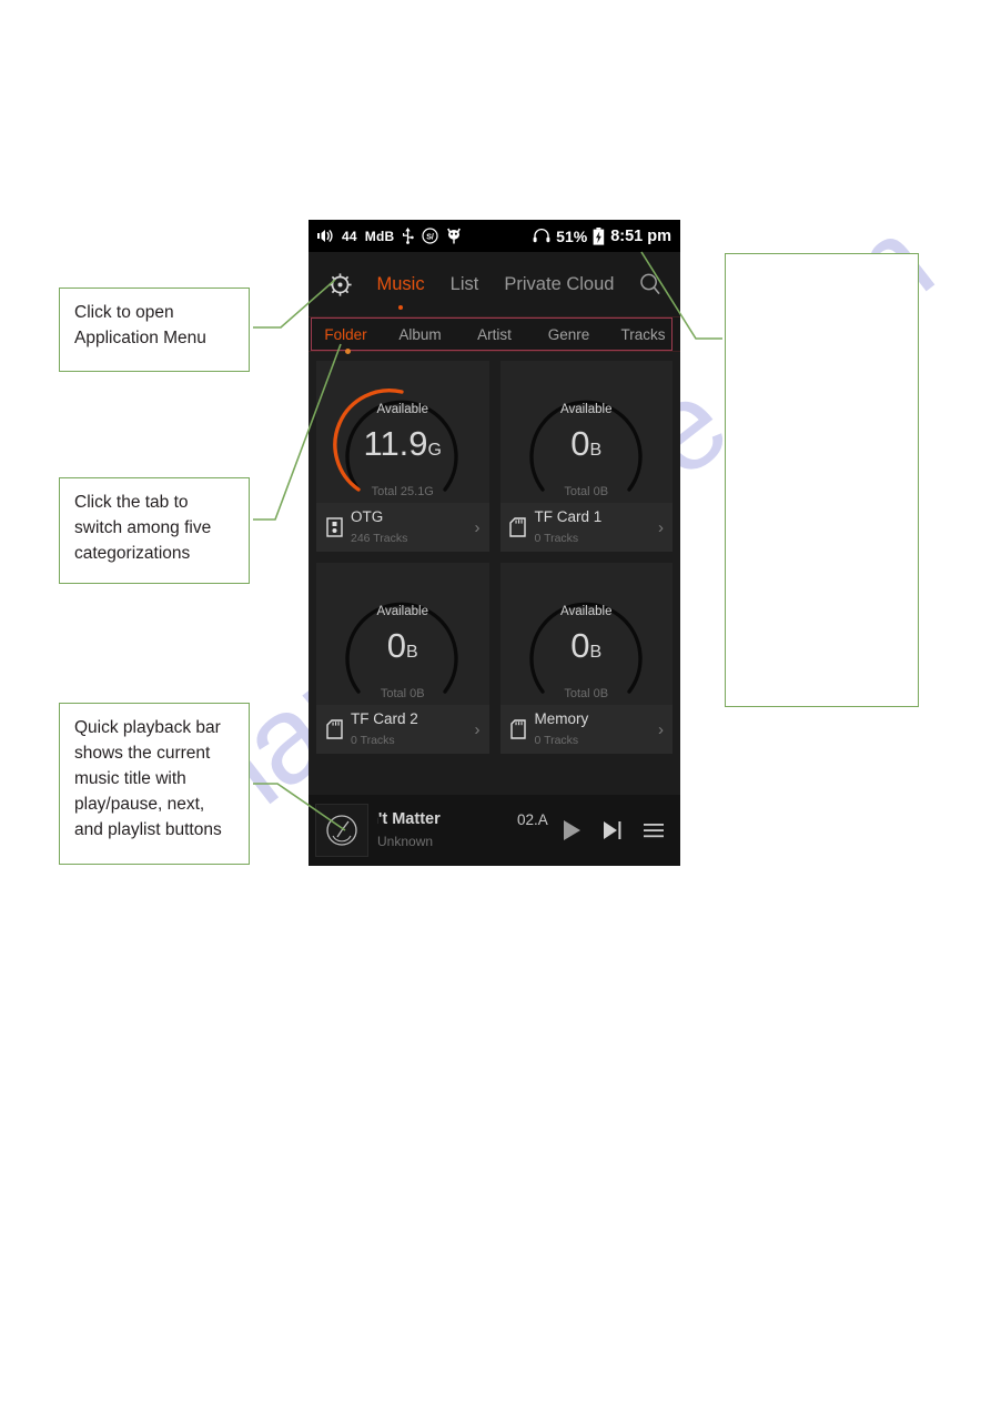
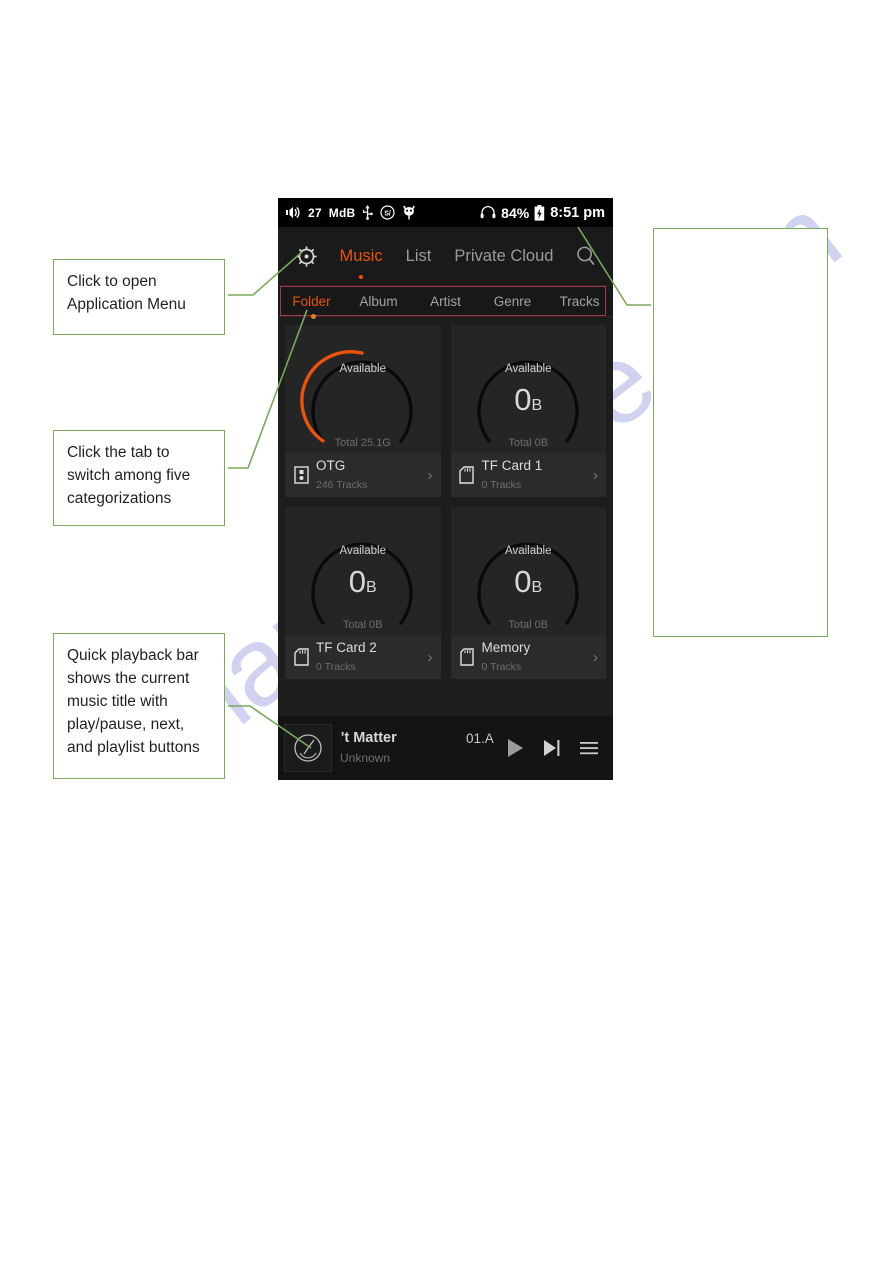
- 44
+ 27
  MdB
- 51%
+ 84%
  8:51 pm
  Music
  List
  Private Cloud
  Folder
  Album
  Artist
  Genre
  Tracks
  Available
- 11.9G
  Total 25.1G
  OTG
  246 Tracks
  ›
  Available
  0B
  Total 0B
  TF Card 1
  0 Tracks
  ›
  Available
  0B
  Total 0B
  TF Card 2
  0 Tracks
  ›
  Available
  0B
  Total 0B
  Memory
  0 Tracks
  ›
  't Matter
  Unknown
- 02.A
+ 01.A
  Click to open Application Menu
  Click the tab to switch among five categorizations
  Quick playback bar shows the current music title with play/pause, next, and playlist buttons
